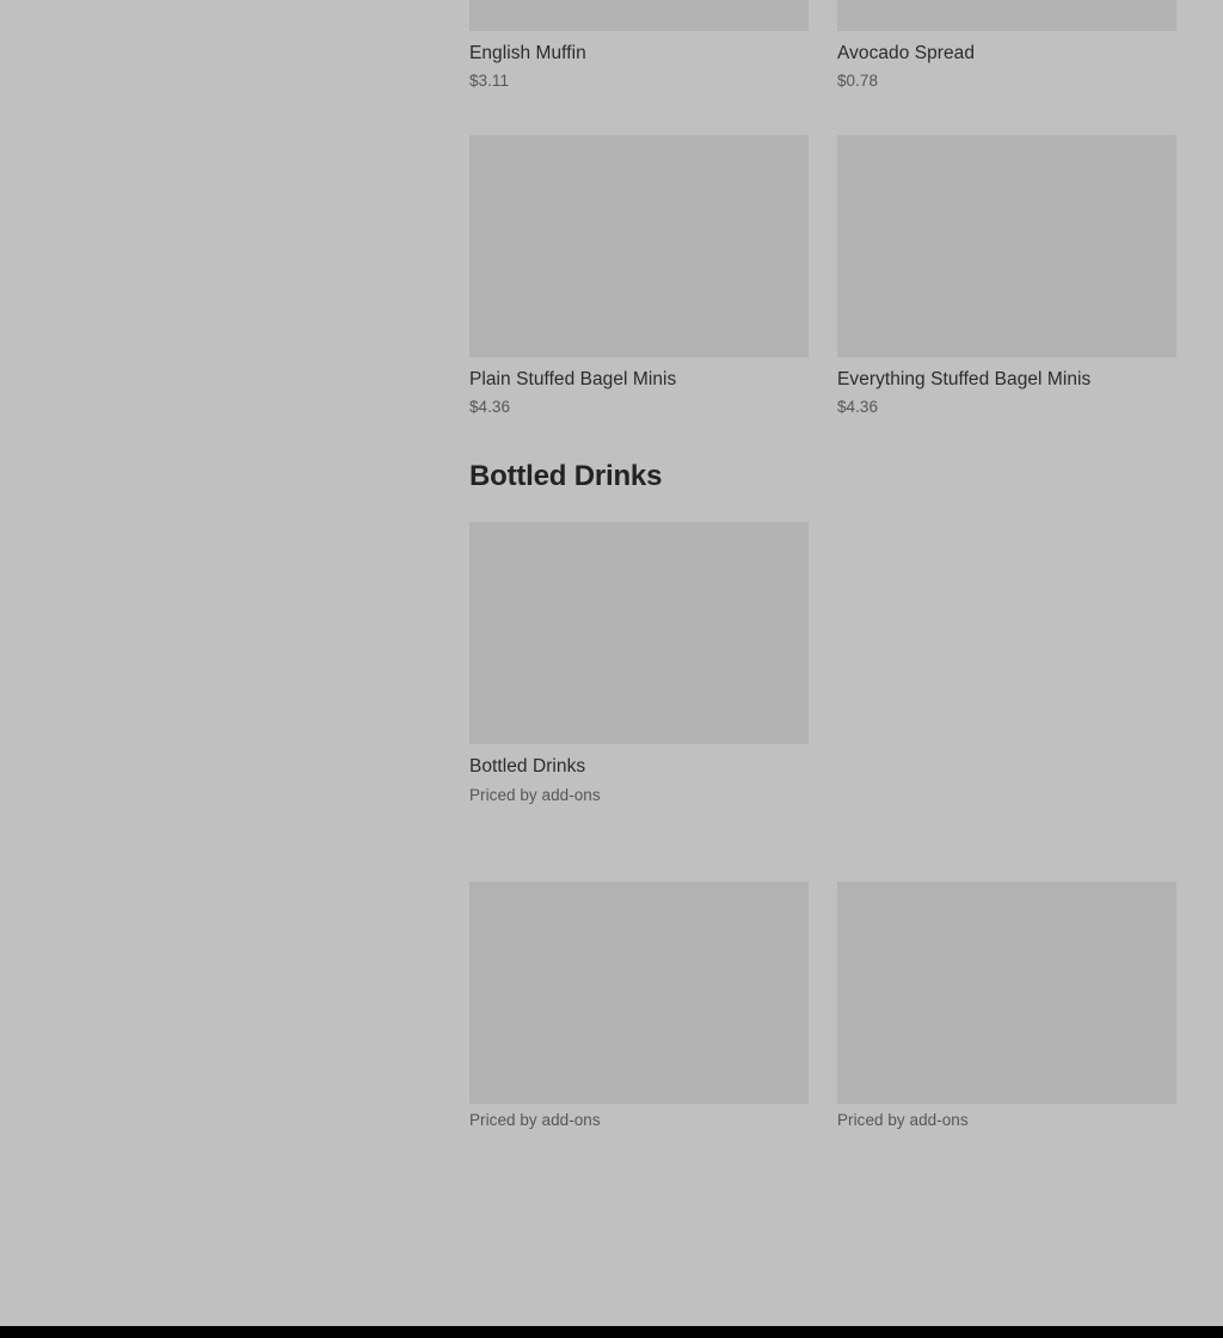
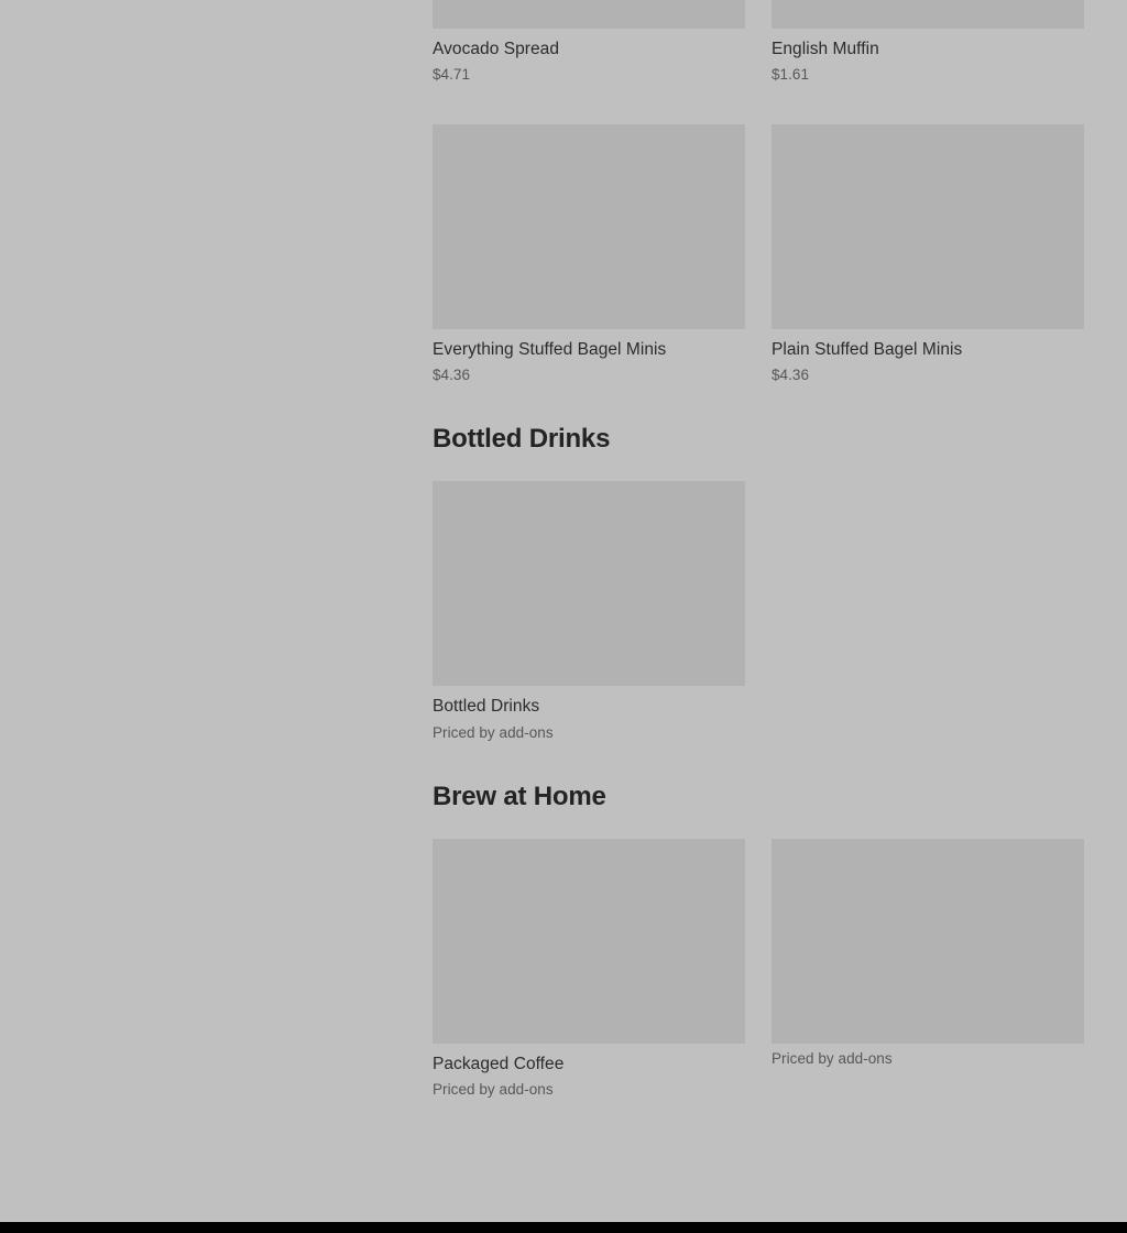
- English Muffin
+ Avocado Spread
- $3.11
+ $4.71
- Avocado Spread
+ English Muffin
- $0.78
+ $1.61
- Plain Stuffed Bagel Minis
+ Everything Stuffed Bagel Minis
  $4.36
- Everything Stuffed Bagel Minis
+ Plain Stuffed Bagel Minis
  $4.36
  Bottled Drinks
  Bottled Drinks
  Priced by add-ons
+ Brew at Home
+ Packaged Coffee
  Priced by add-ons
  Priced by add-ons
